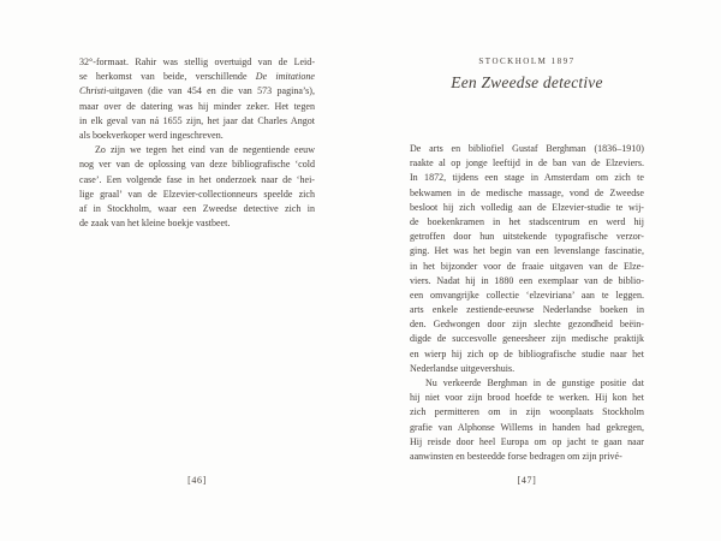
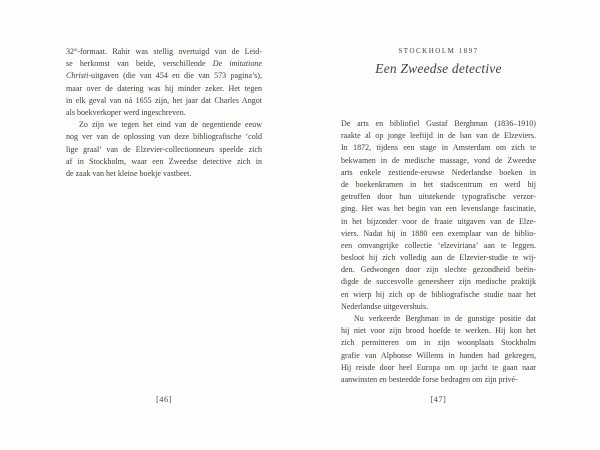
  32°-formaat. Rahir was stellig overtuigd van de Leid-
  se herkomst van beide, verschillende De imitatione
  Christi-uitgaven (die van 454 en die van 573 pagina’s),
  maar over de datering was hij minder zeker. Het tegen
  in elk geval van ná 1655 zijn, het jaar dat Charles Angot
  als boekverkoper werd ingeschreven.
  Zo zijn we tegen het eind van de negentiende eeuw
  nog ver van de oplossing van deze bibliografische ‘cold
- case’. Een volgende fase in het onderzoek naar de ‘hei-
  lige graal’ van de Elzevier-collectionneurs speelde zich
  af in Stockholm, waar een Zweedse detective zich in
  de zaak van het kleine boekje vastbeet.
  [46]
  STOCKHOLM 1897
  Een Zweedse detective
  De arts en bibliofiel Gustaf Berghman (1836–1910)
  raakte al op jonge leeftijd in de ban van de Elzeviers.
  In 1872, tijdens een stage in Amsterdam om zich te
  bekwamen in de medische massage, vond de Zweedse
- besloot hij zich volledig aan de Elzevier-studie te wij-
+ arts enkele zestiende-eeuwse Nederlandse boeken in
  de boekenkramen in het stadscentrum en werd hij
  getroffen door hun uitstekende typografische verzor-
  ging. Het was het begin van een levenslange fascinatie,
  in het bijzonder voor de fraaie uitgaven van de Elze-
  viers. Nadat hij in 1880 een exemplaar van de biblio-
  een omvangrijke collectie ‘elzeviriana’ aan te leggen.
- arts enkele zestiende-eeuwse Nederlandse boeken in
+ besloot hij zich volledig aan de Elzevier-studie te wij-
  den. Gedwongen door zijn slechte gezondheid beëin-
  digde de succesvolle geneesheer zijn medische praktijk
  en wierp hij zich op de bibliografische studie naar het
  Nederlandse uitgevershuis.
  Nu verkeerde Berghman in de gunstige positie dat
  hij niet voor zijn brood hoefde te werken. Hij kon het
  zich permitteren om in zijn woonplaats Stockholm
  grafie van Alphonse Willems in handen had gekregen,
  Hij reisde door heel Europa om op jacht te gaan naar
  aanwinsten en besteedde forse bedragen om zijn privé-
  [47]
